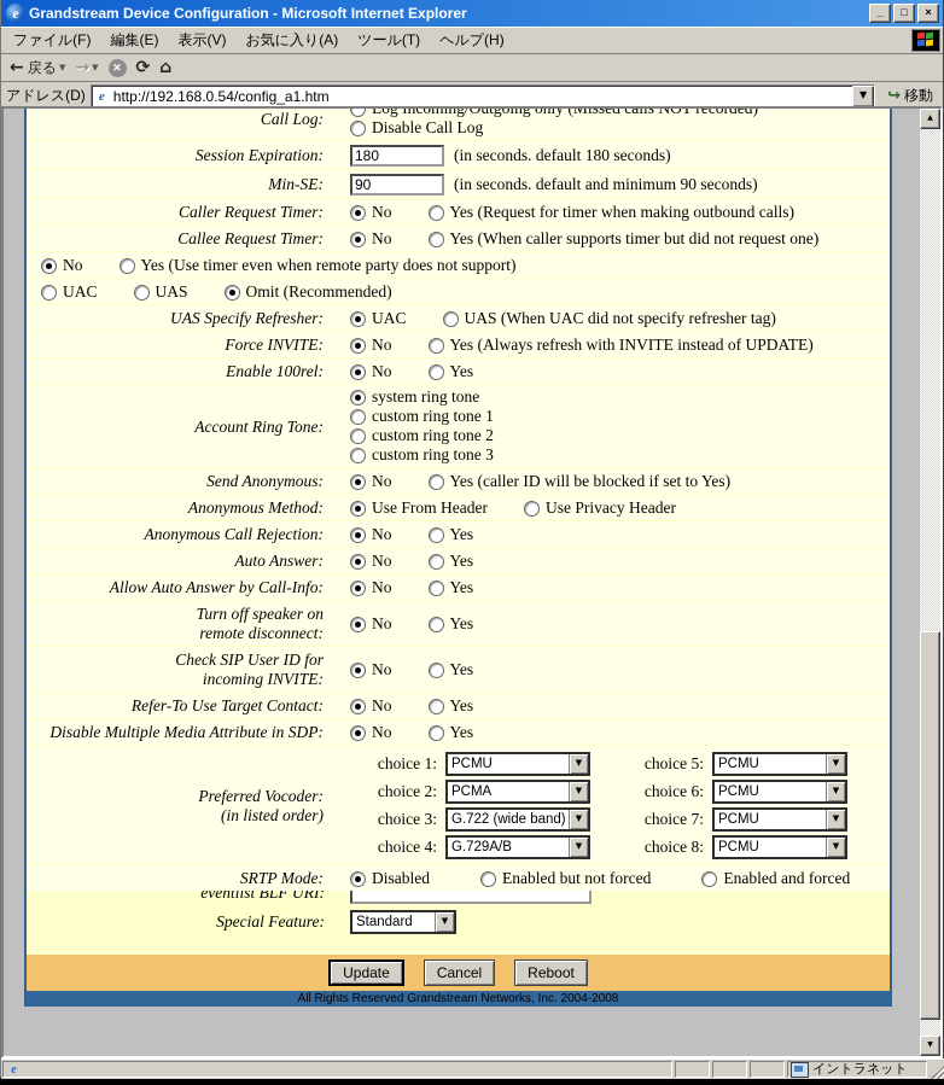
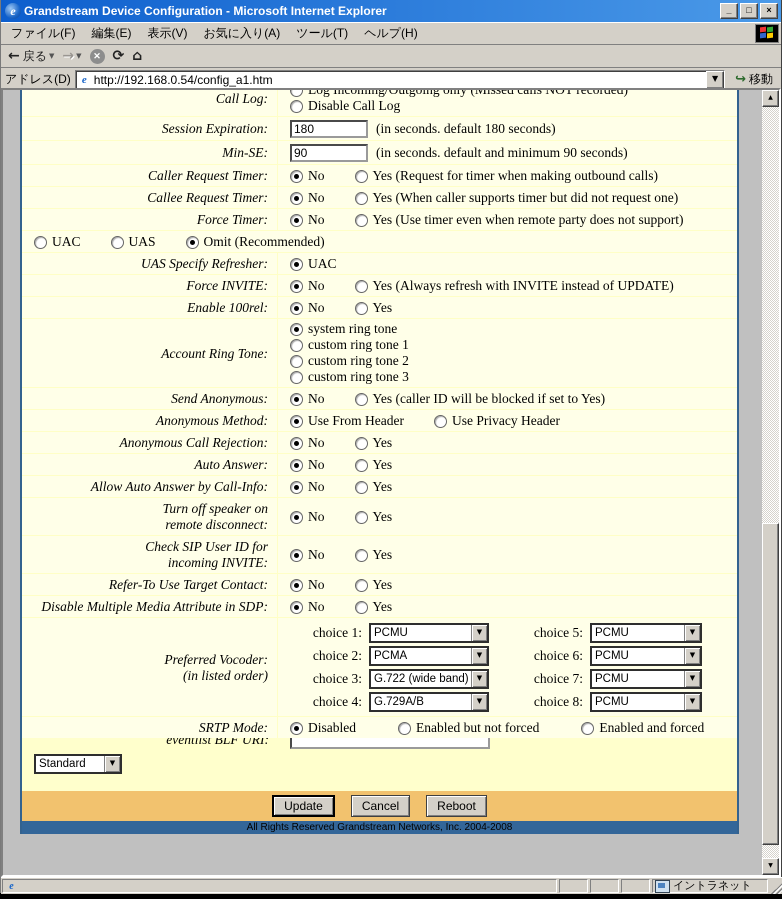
  e
  Grandstream Device Configuration - Microsoft Internet Explorer
  _
  □
  ×
  ファイル(F)
  編集(E)
  表示(V)
  お気に入り(A)
  ツール(T)
  ヘルプ(H)
  ←
  戻る
  ▼
  →
  ▼
  ✕
  ⟳
  ⌂
  アドレス(D)
  e
  http://192.168.0.54/config_a1.htm
  ▼
  ↪
  移動
  Call Log:
  Log Incoming/Outgoing only (Missed calls NOT recorded)
  Disable Call Log
  Session Expiration:
  180
  (in seconds. default 180 seconds)
  Min-SE:
  90
  (in seconds. default and minimum 90 seconds)
  Caller Request Timer:
  No
  Yes (Request for timer when making outbound calls)
  Callee Request Timer:
  No
  Yes (When caller supports timer but did not request one)
+ Force Timer:
  No
  Yes (Use timer even when remote party does not support)
  UAC
  UAS
  Omit (Recommended)
  UAS Specify Refresher:
  UAC
- UAS (When UAC did not specify refresher tag)
  Force INVITE:
  No
  Yes (Always refresh with INVITE instead of UPDATE)
  Enable 100rel:
  No
  Yes
  Account Ring Tone:
  system ring tone
  custom ring tone 1
  custom ring tone 2
  custom ring tone 3
  Send Anonymous:
  No
  Yes (caller ID will be blocked if set to Yes)
  Anonymous Method:
  Use From Header
  Use Privacy Header
  Anonymous Call Rejection:
  No
  Yes
  Auto Answer:
  No
  Yes
  Allow Auto Answer by Call-Info:
  No
  Yes
  Turn off speaker on
  remote disconnect:
  No
  Yes
  Check SIP User ID for
  incoming INVITE:
  No
  Yes
  Refer-To Use Target Contact:
  No
  Yes
  Disable Multiple Media Attribute in SDP:
  No
  Yes
  Preferred Vocoder:
  (in listed order)
  choice 1:
  PCMU
  ▼
  choice 5:
  PCMU
  ▼
  choice 2:
  PCMA
  ▼
  choice 6:
  PCMU
  ▼
  choice 3:
  G.722 (wide band)
  ▼
  choice 7:
  PCMU
  ▼
  choice 4:
  G.729A/B
  ▼
  choice 8:
  PCMU
  ▼
  SRTP Mode:
  Disabled
  Enabled but not forced
  Enabled and forced
  eventlist BLF URI:
- Special Feature:
  Standard
  ▼
  Update
  Cancel
  Reboot
  All Rights Reserved Grandstream Networks, Inc. 2004-2008
  e
  イントラネット
